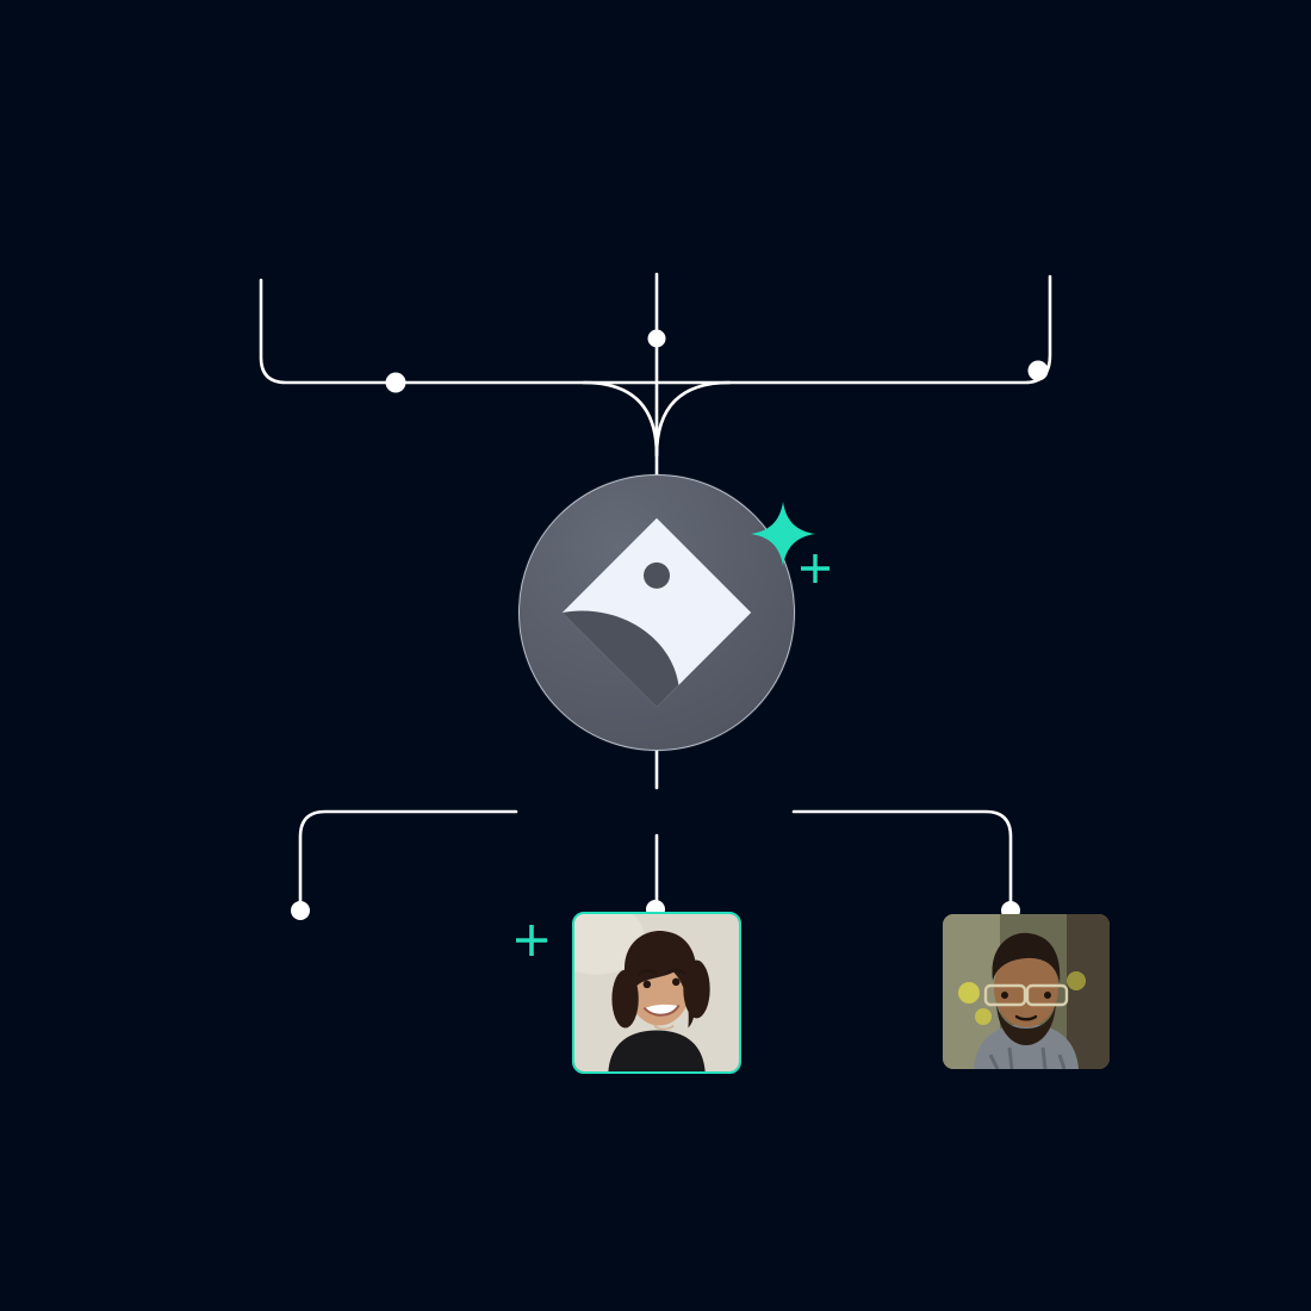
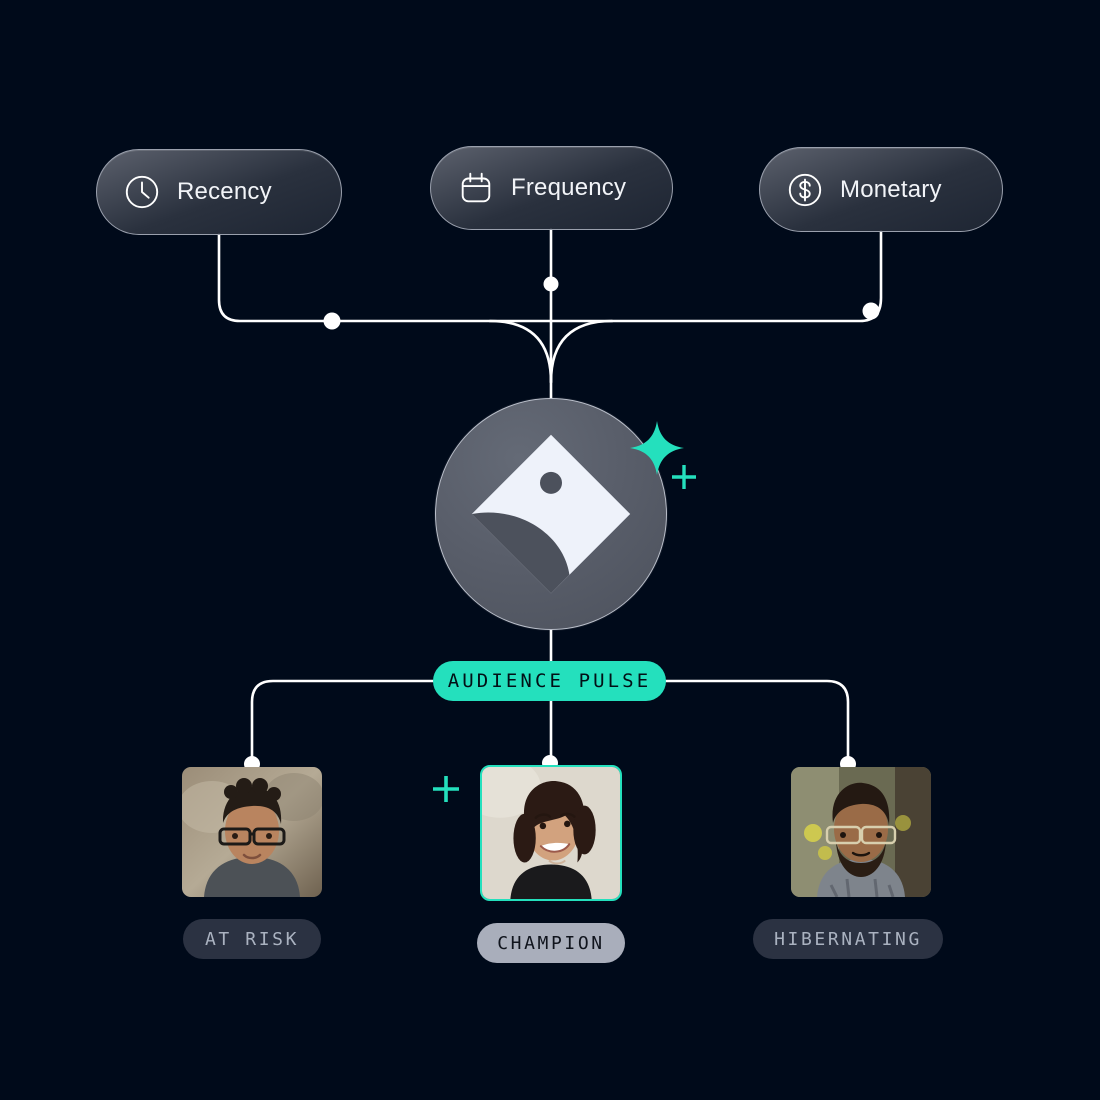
+ Recency
+ Frequency
+ Monetary
+ AUDIENCE PULSE
+ AT RISK
+ CHAMPION
+ HIBERNATING
